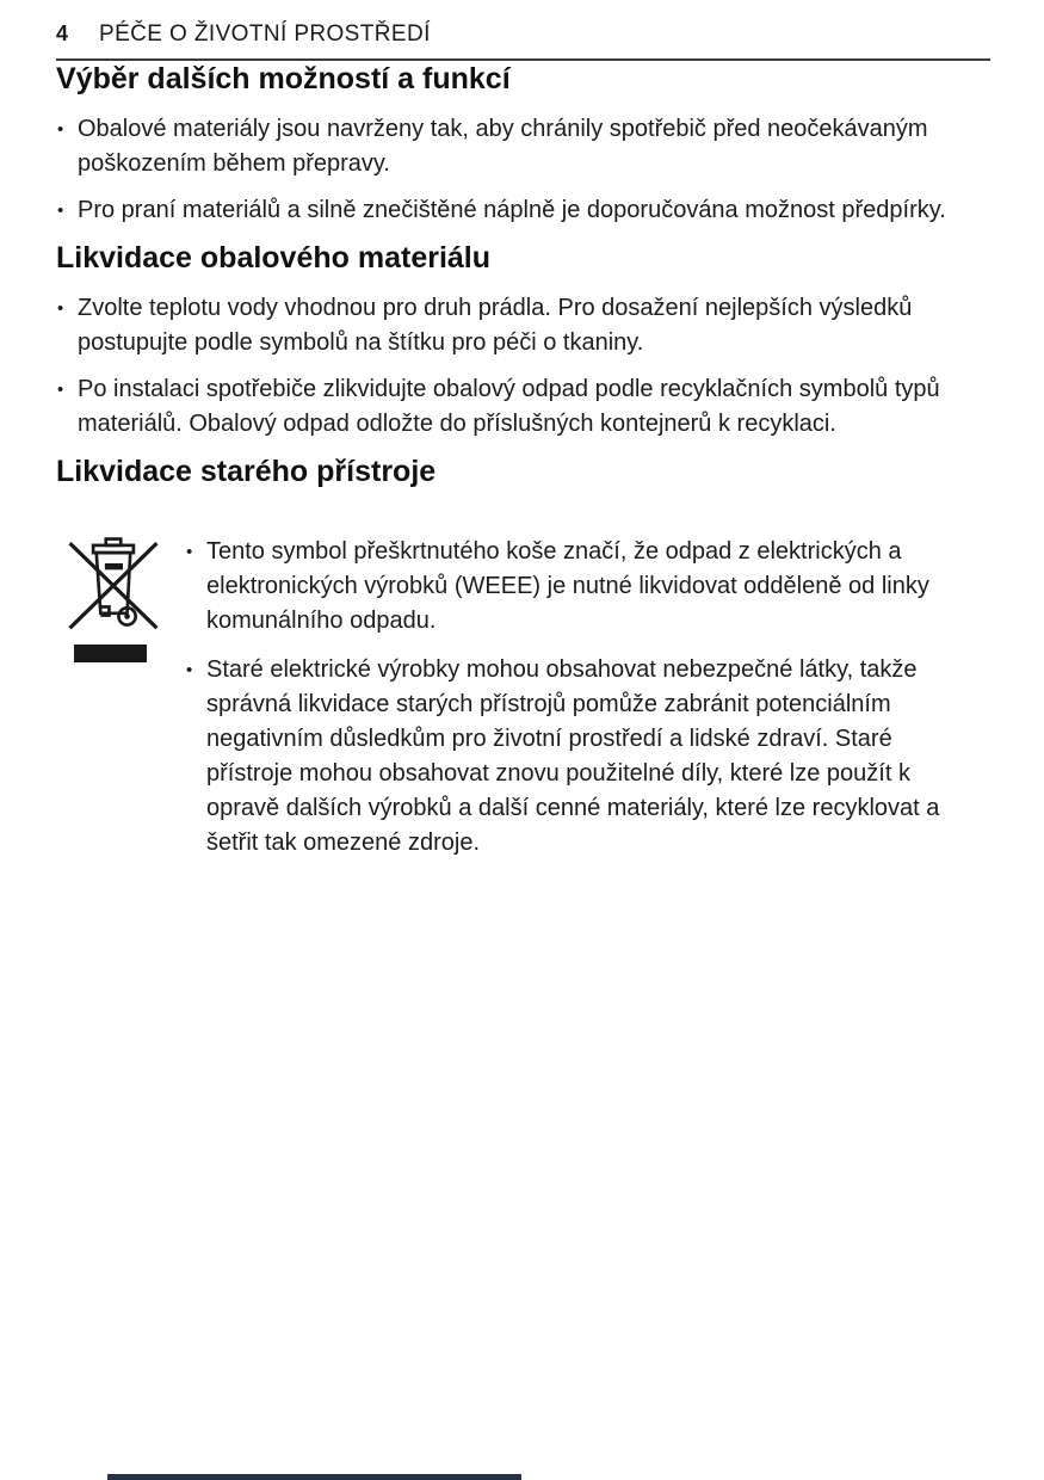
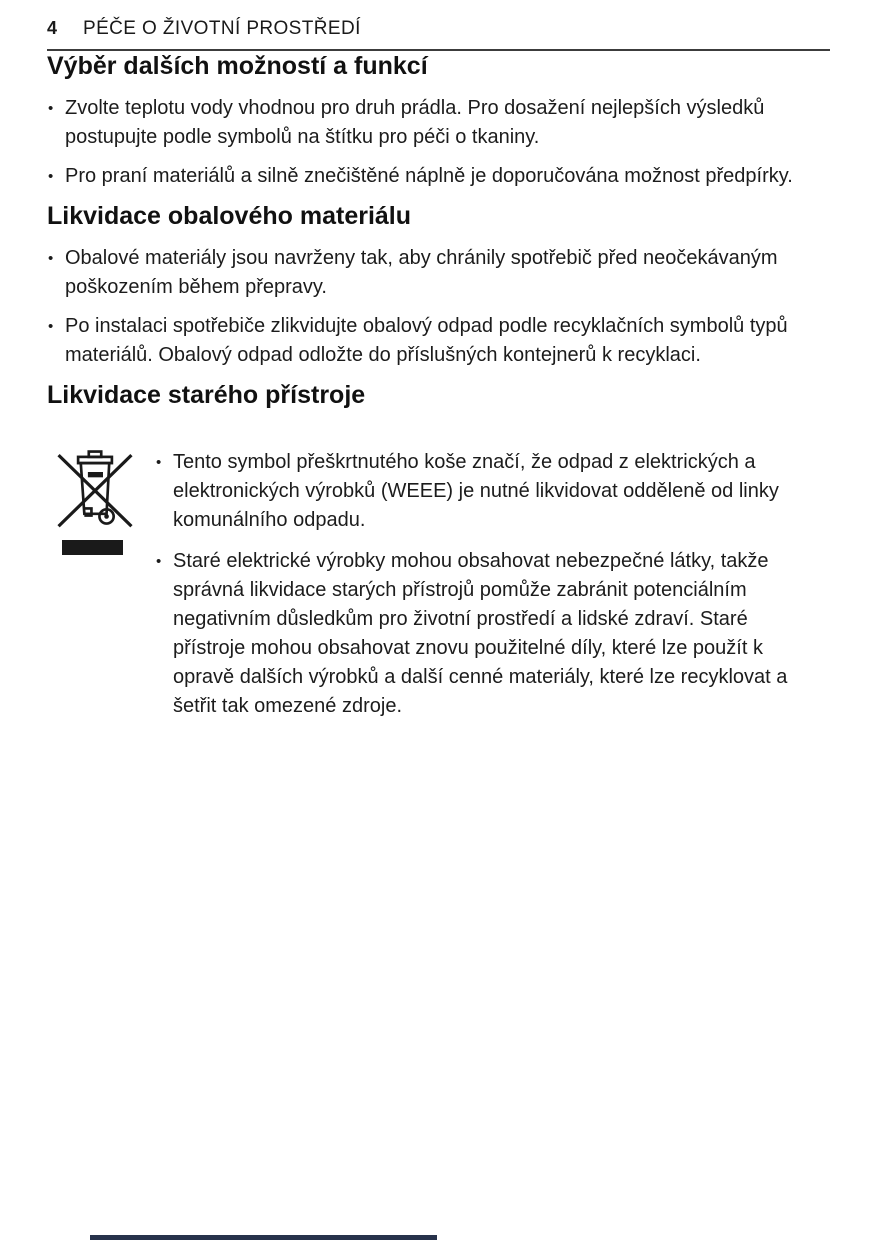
  4
  PÉČE O ŽIVOTNÍ PROSTŘEDÍ
  Výběr dalších možností a funkcí
- Obalové materiály jsou navrženy tak, aby chránily spotřebič před neočekávaným poškozením během přepravy.
+ Zvolte teplotu vody vhodnou pro druh prádla. Pro dosažení nejlepších výsledků postupujte podle symbolů na štítku pro péči o tkaniny.
  Pro praní materiálů a silně znečištěné náplně je doporučována možnost předpírky.
  Likvidace obalového materiálu
- Zvolte teplotu vody vhodnou pro druh prádla. Pro dosažení nejlepších výsledků postupujte podle symbolů na štítku pro péči o tkaniny.
+ Obalové materiály jsou navrženy tak, aby chránily spotřebič před neočekávaným poškozením během přepravy.
  Po instalaci spotřebiče zlikvidujte obalový odpad podle recyklačních symbolů typů materiálů. Obalový odpad odložte do příslušných kontejnerů k recyklaci.
  Likvidace starého přístroje
  Tento symbol přeškrtnutého koše značí, že odpad z elektrických a elektronických výrobků (WEEE) je nutné likvidovat odděleně od linky komunálního odpadu.
  Staré elektrické výrobky mohou obsahovat nebezpečné látky, takže správná likvidace starých přístrojů pomůže zabránit potenciálním negativním důsledkům pro životní prostředí a lidské zdraví. Staré přístroje mohou obsahovat znovu použitelné díly, které lze použít k opravě dalších výrobků a další cenné materiály, které lze recyklovat a šetřit tak omezené zdroje.
